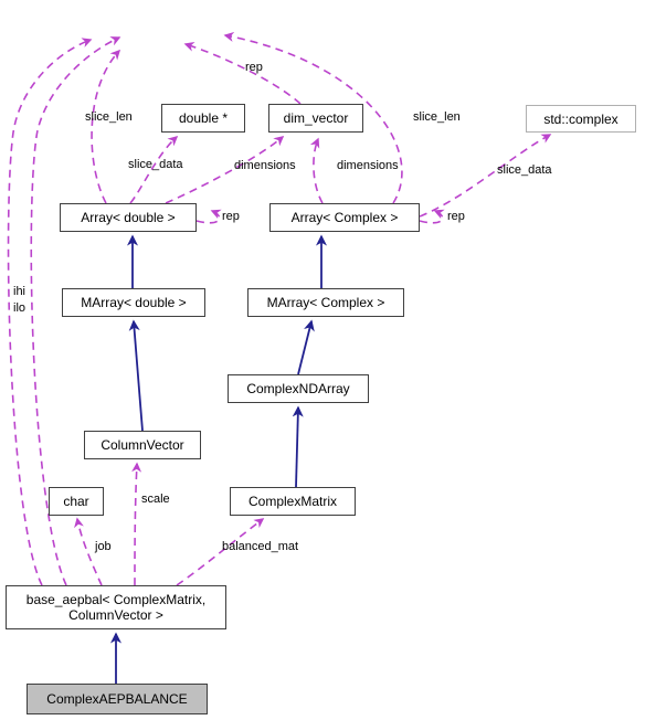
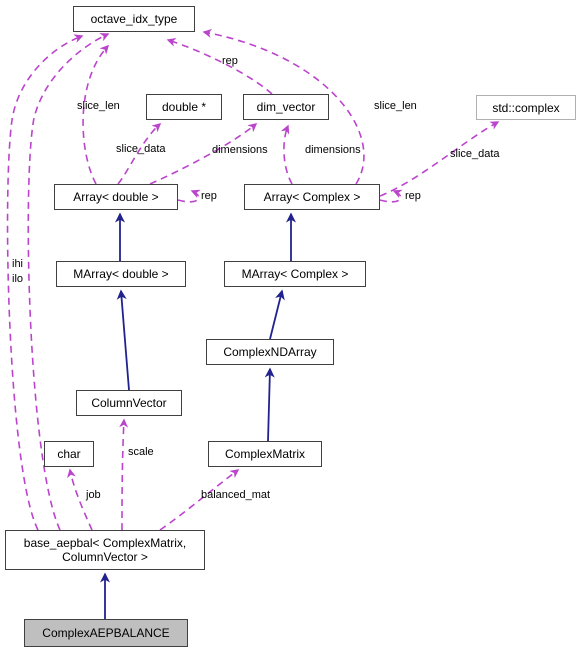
+ octave_idx_type
  double *
  dim_vector
  std::complex
  Array< double >
  Array< Complex >
  MArray< double >
  MArray< Complex >
  ComplexNDArray
  ColumnVector
  char
  ComplexMatrix
  base_aepbal< ComplexMatrix,
  ColumnVector >
  ComplexAEPBALANCE
  rep
  slice_len
  slice_len
  slice_data
  dimensions
  dimensions
  slice_data
  rep
  rep
  ihi
  ilo
  scale
  job
  balanced_mat
